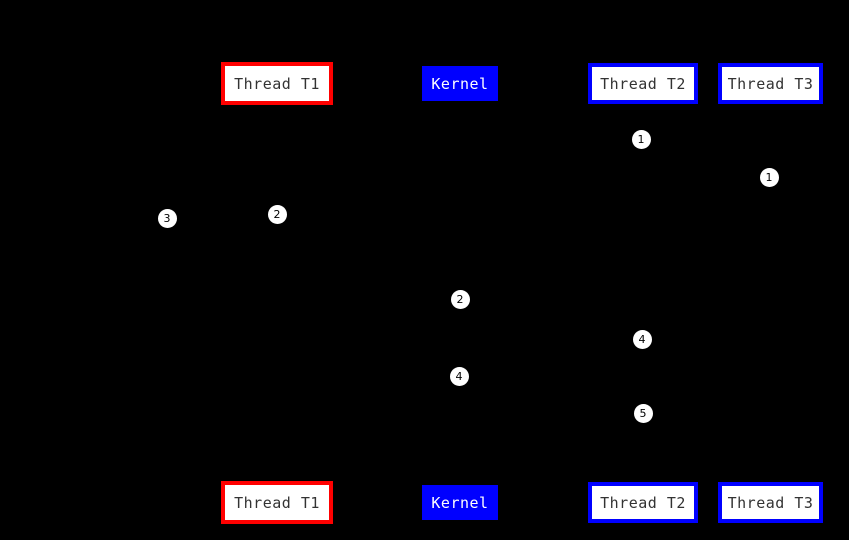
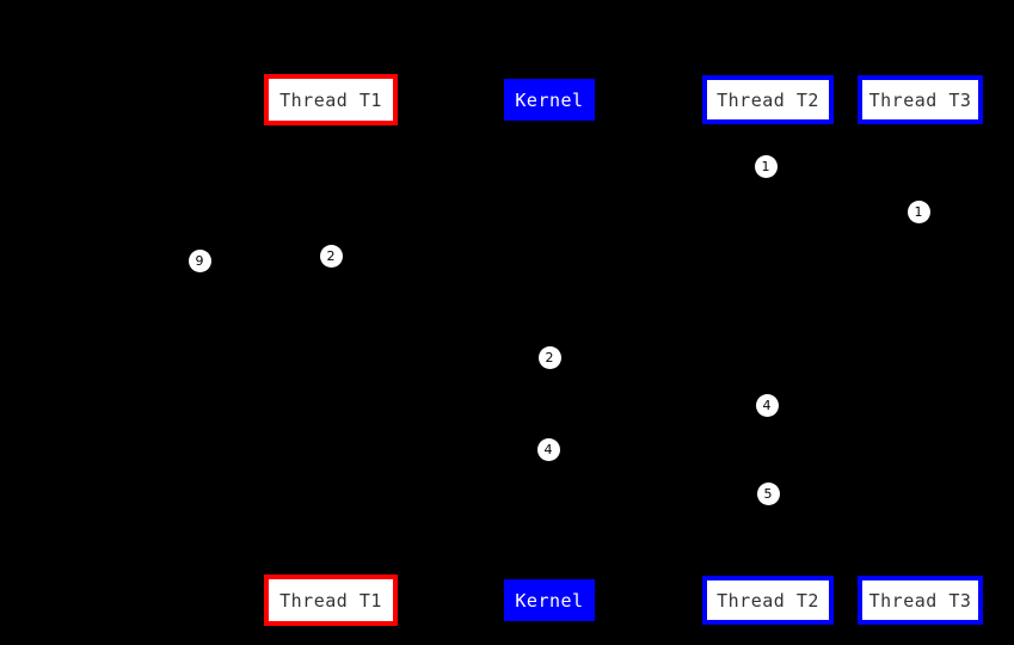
  Thread T1
  Kernel
  Thread T2
  Thread T3
  Thread T1
  Kernel
  Thread T2
  Thread T3
  1
  1
- 3
+ 9
  2
  2
  4
  4
  5
